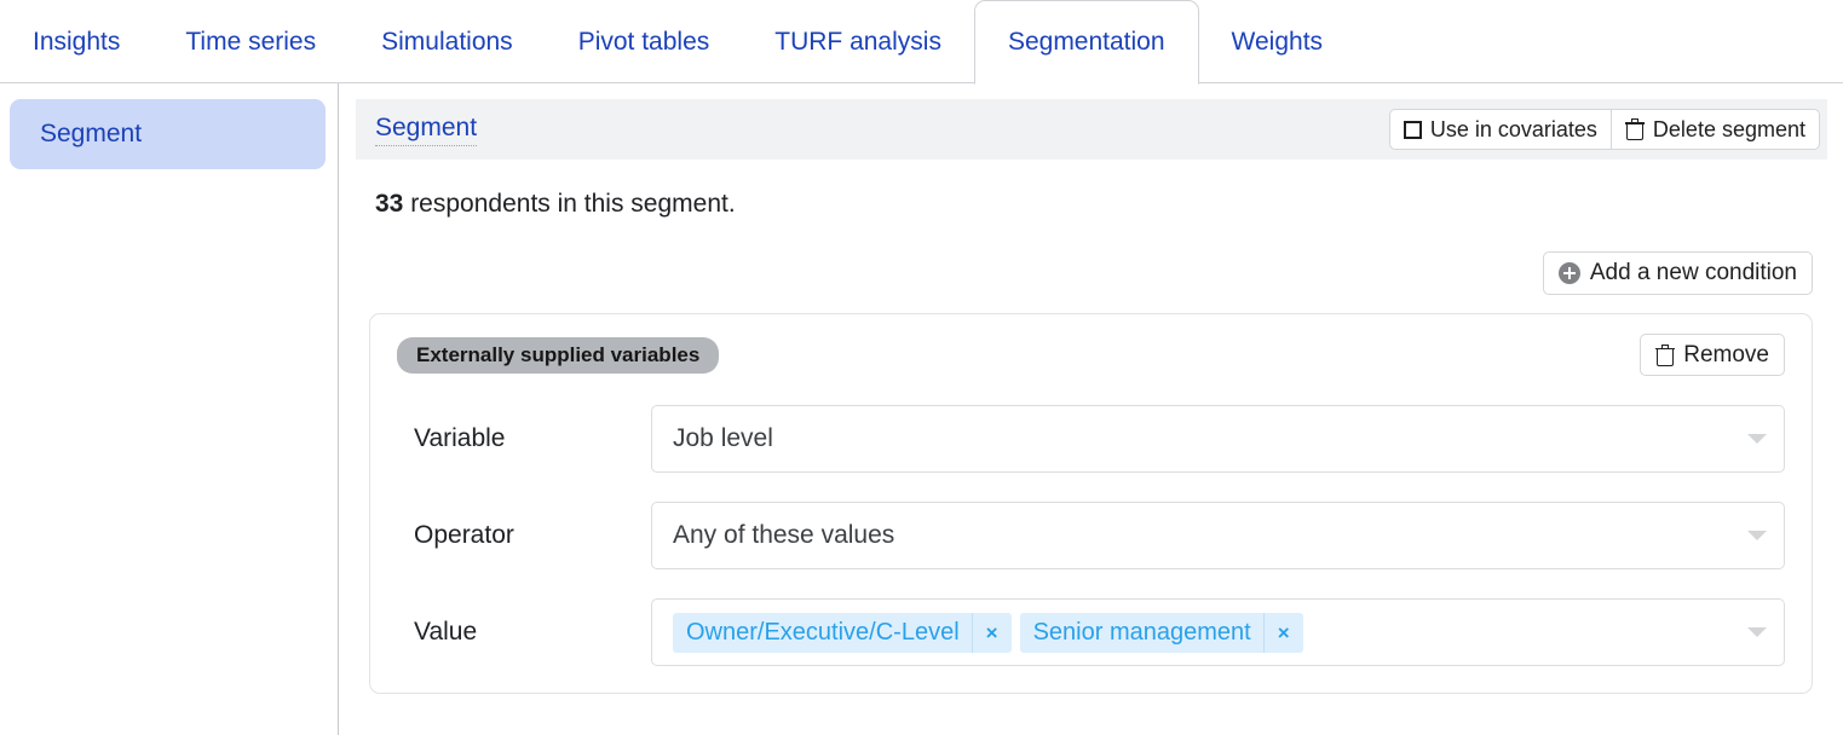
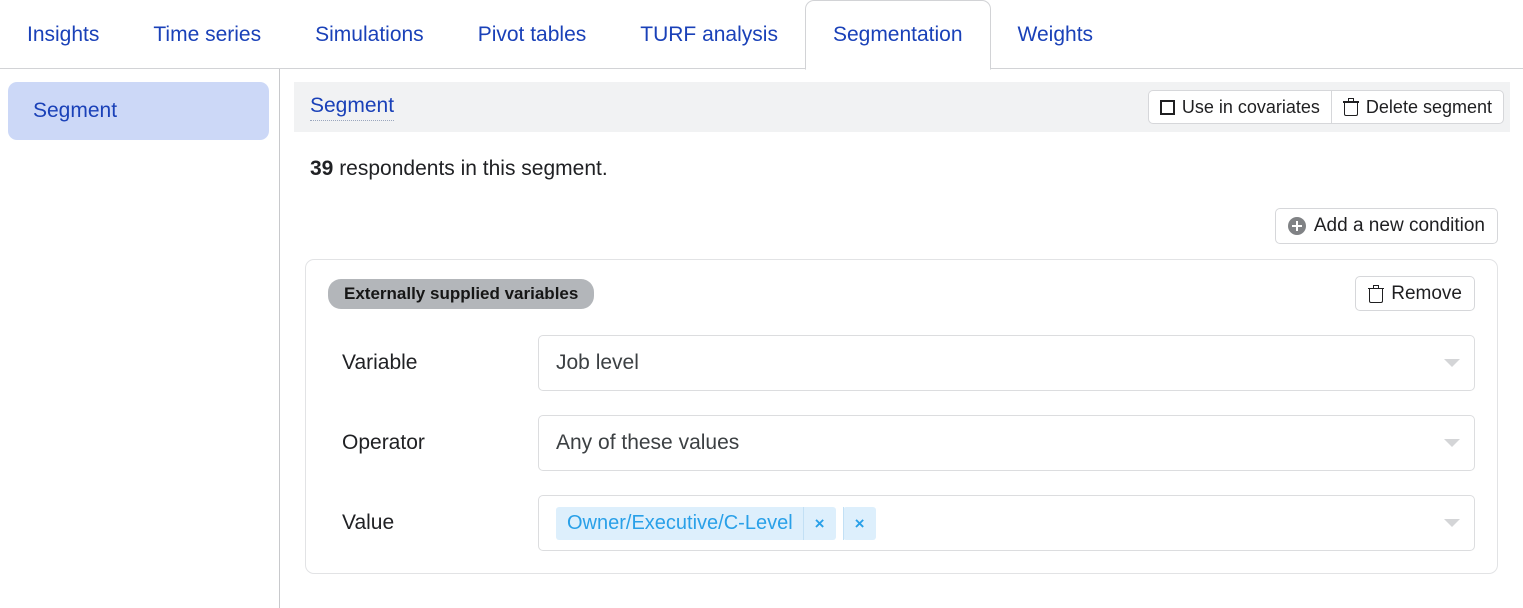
  Insights
  Time series
  Simulations
  Pivot tables
  TURF analysis
  Segmentation
  Weights
  Segment
  Segment
  Use in covariates
  Delete segment
- 33 respondents in this segment.
+ 39 respondents in this segment.
  Add a new condition
  Externally supplied variables
  Remove
  Variable
  Job level
  Operator
  Any of these values
  Value
  Owner/Executive/C-Level
  ×
- Senior management
  ×
